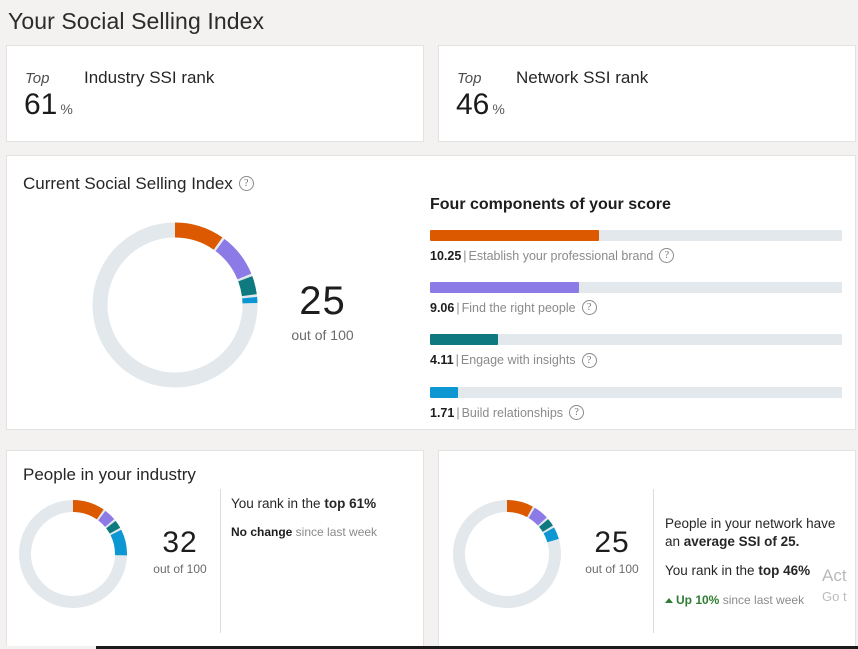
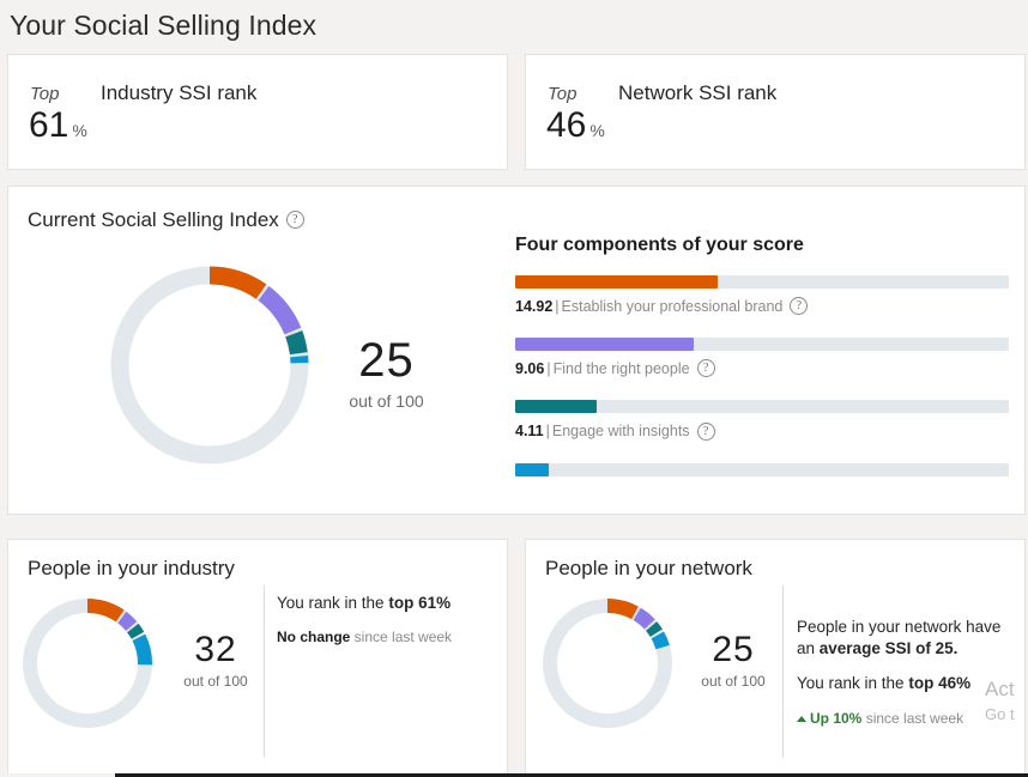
  Your Social Selling Index
  Top
  Industry SSI rank
  61
  %
  Top
  Network SSI rank
  46
  %
  Current Social Selling Index ?
  25
  out of 100
  Four components of your score
- 10.25 | Establish your professional brand ?
+ 14.92 | Establish your professional brand ?
  9.06 | Find the right people ?
  4.11 | Engage with insights ?
- 1.71 | Build relationships ?
  People in your industry
  32
  out of 100
  You rank in the top 61%
  No change since last week
+ People in your network
  25
  out of 100
  People in your network have an average SSI of 25.
  You rank in the top 46%
  Up 10% since last week
  Act
  Go t
